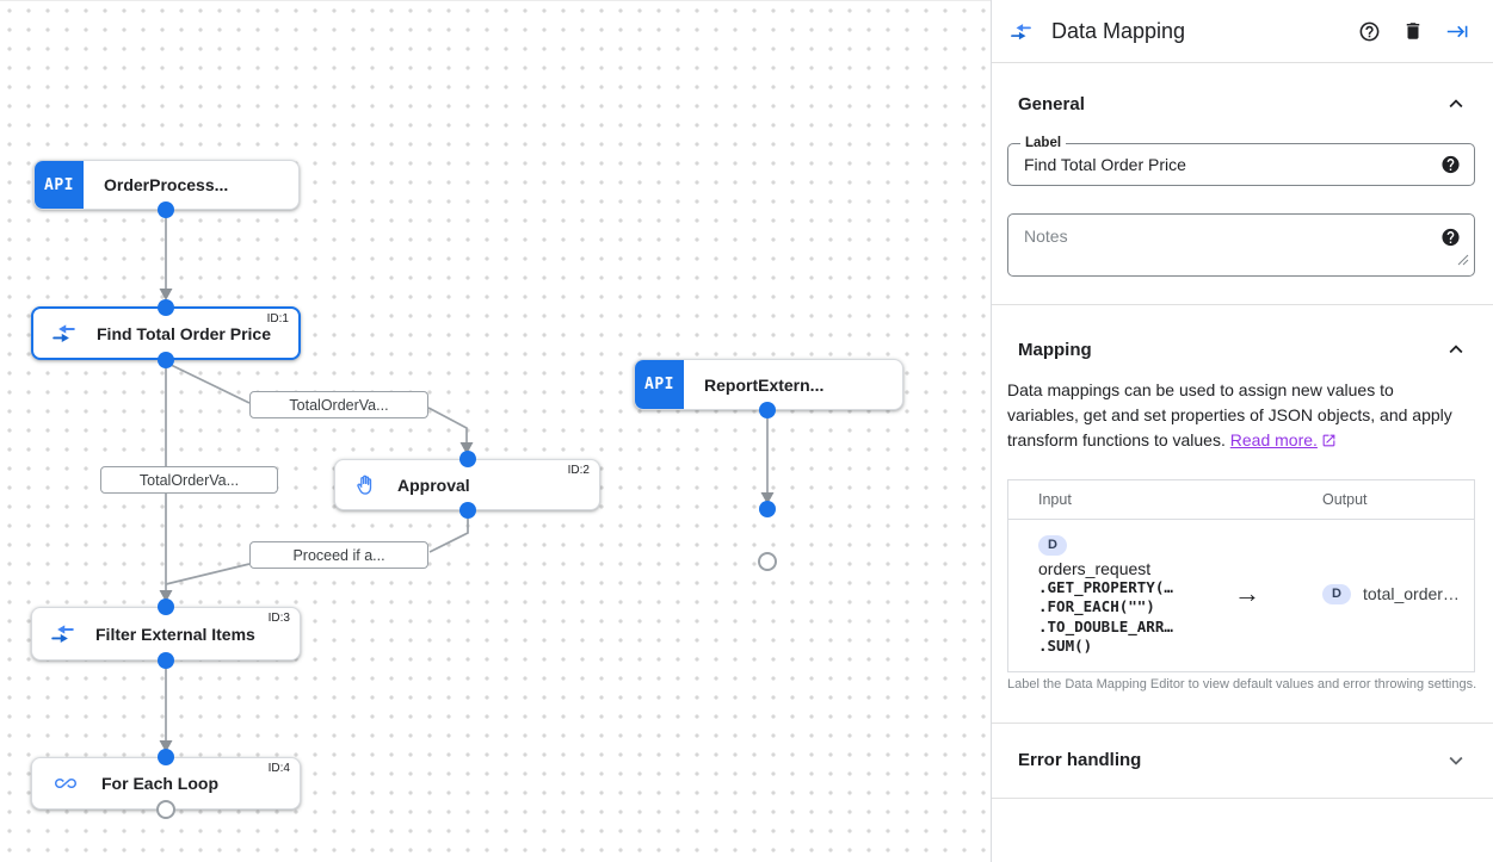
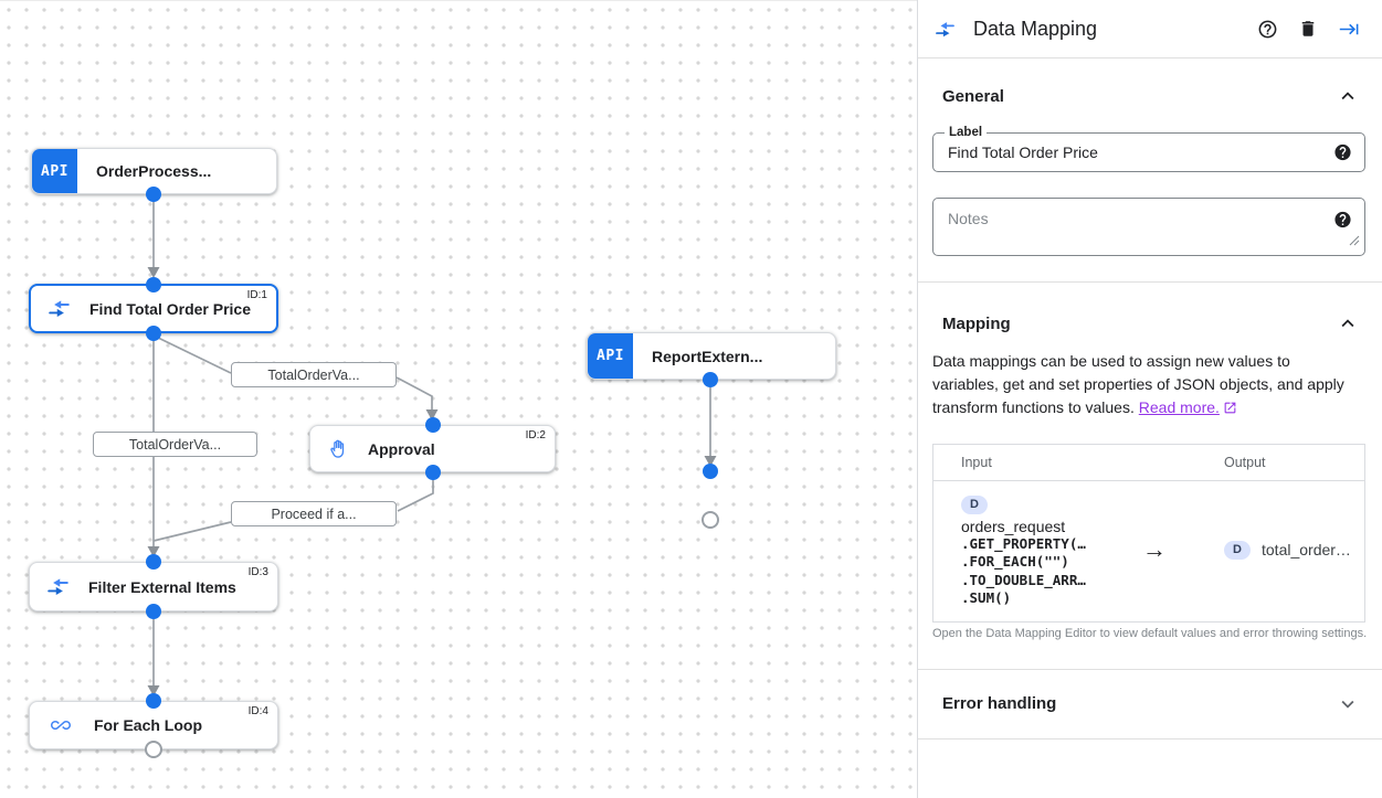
  TotalOrderVa...
  TotalOrderVa...
  Proceed if a...
  API
  OrderProcess...
  Find Total Order Price
  ID:1
  Approval
  ID:2
  API
  ReportExtern...
  Filter External Items
  ID:3
  For Each Loop
  ID:4
  Data Mapping
  General
  Label
  Find Total Order Price
  Notes
  Mapping
  Data mappings can be used to assign new values to variables, get and set properties of JSON objects, and apply transform functions to values. Read more.
  Input
  Output
  D
  orders_request
  .GET_PROPERTY(…
  .FOR_EACH("")
  .TO_DOUBLE_ARR…
  .SUM()
  →
  D
  total_order…
- Label the Data Mapping Editor to view default values and error throwing settings.
+ Open the Data Mapping Editor to view default values and error throwing settings.
  Error handling
